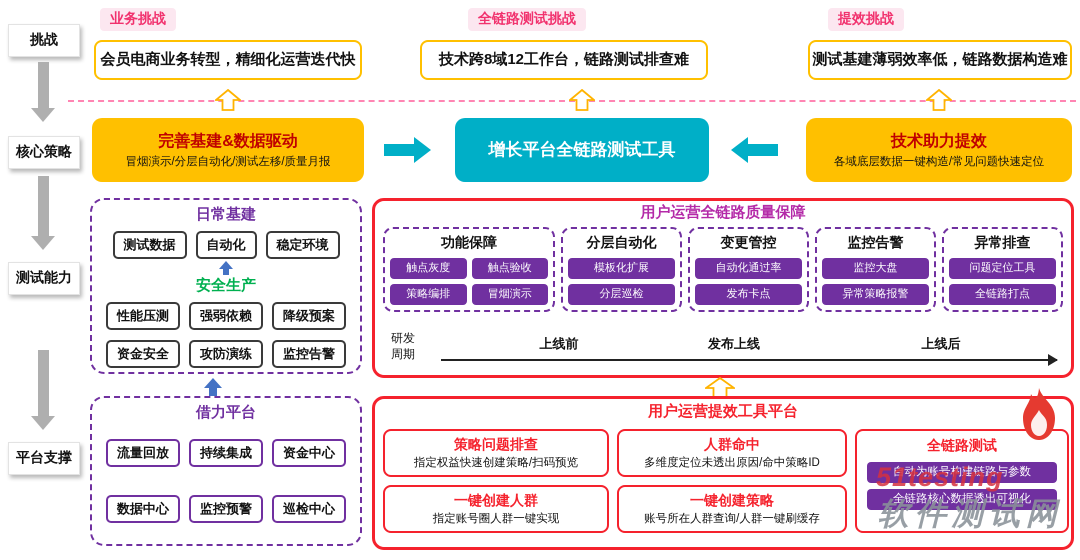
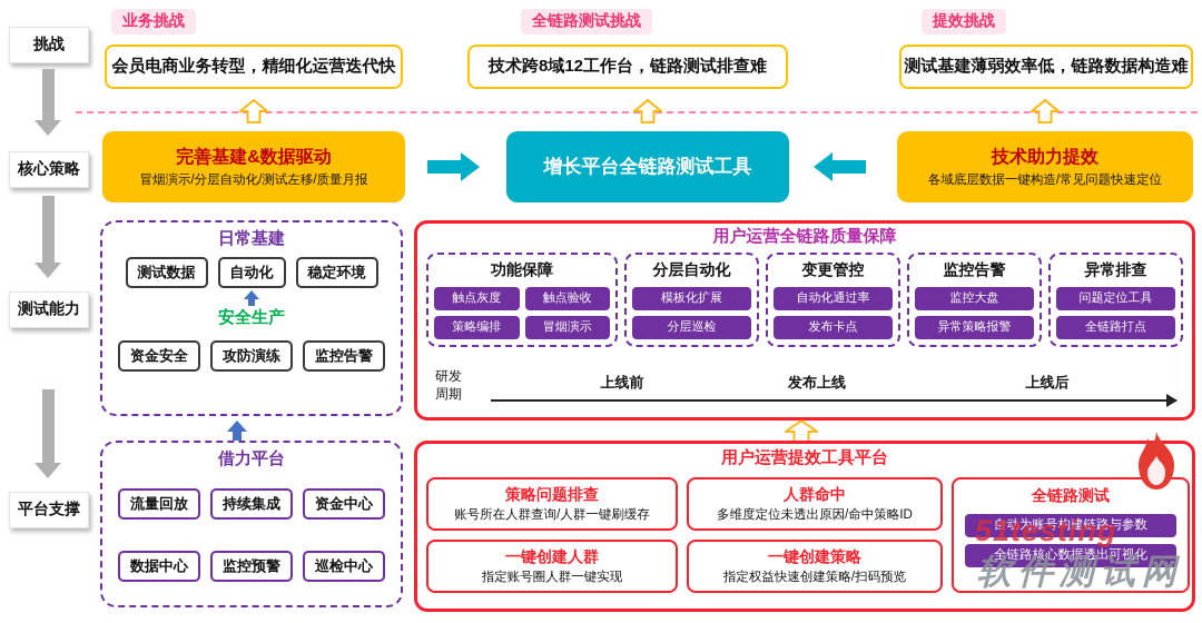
  挑战
  核心策略
  测试能力
  平台支撑
  业务挑战
  全链路测试挑战
  提效挑战
  会员电商业务转型，精细化运营迭代快
  技术跨8域12工作台，链路测试排查难
  测试基建薄弱效率低，链路数据构造难
  完善基建&数据驱动
  冒烟演示/分层自动化/测试左移/质量月报
  增长平台全链路测试工具
  技术助力提效
  各域底层数据一键构造/常见问题快速定位
  日常基建
  测试数据
  自动化
  稳定环境
  安全生产
- 性能压测
- 强弱依赖
- 降级预案
  资金安全
  攻防演练
  监控告警
  用户运营全链路质量保障
  功能保障
  触点灰度
  触点验收
  策略编排
  冒烟演示
  分层自动化
  模板化扩展
  分层巡检
  变更管控
  自动化通过率
  发布卡点
  监控告警
  监控大盘
  异常策略报警
  异常排查
  问题定位工具
  全链路打点
  研发
  周期
  上线前
  发布上线
  上线后
  借力平台
  流量回放
  持续集成
  资金中心
  数据中心
  监控预警
  巡检中心
  用户运营提效工具平台
  策略问题排查
- 指定权益快速创建策略/扫码预览
+ 账号所在人群查询/人群一键刷缓存
  人群命中
  多维度定位未透出原因/命中策略ID
  一键创建人群
  指定账号圈人群一键实现
  一键创建策略
- 账号所在人群查询/人群一键刷缓存
+ 指定权益快速创建策略/扫码预览
  全链路测试
  自动为账号构建链路与参数
  全链路核心数据透出可视化
  51testing
  软件测试网
